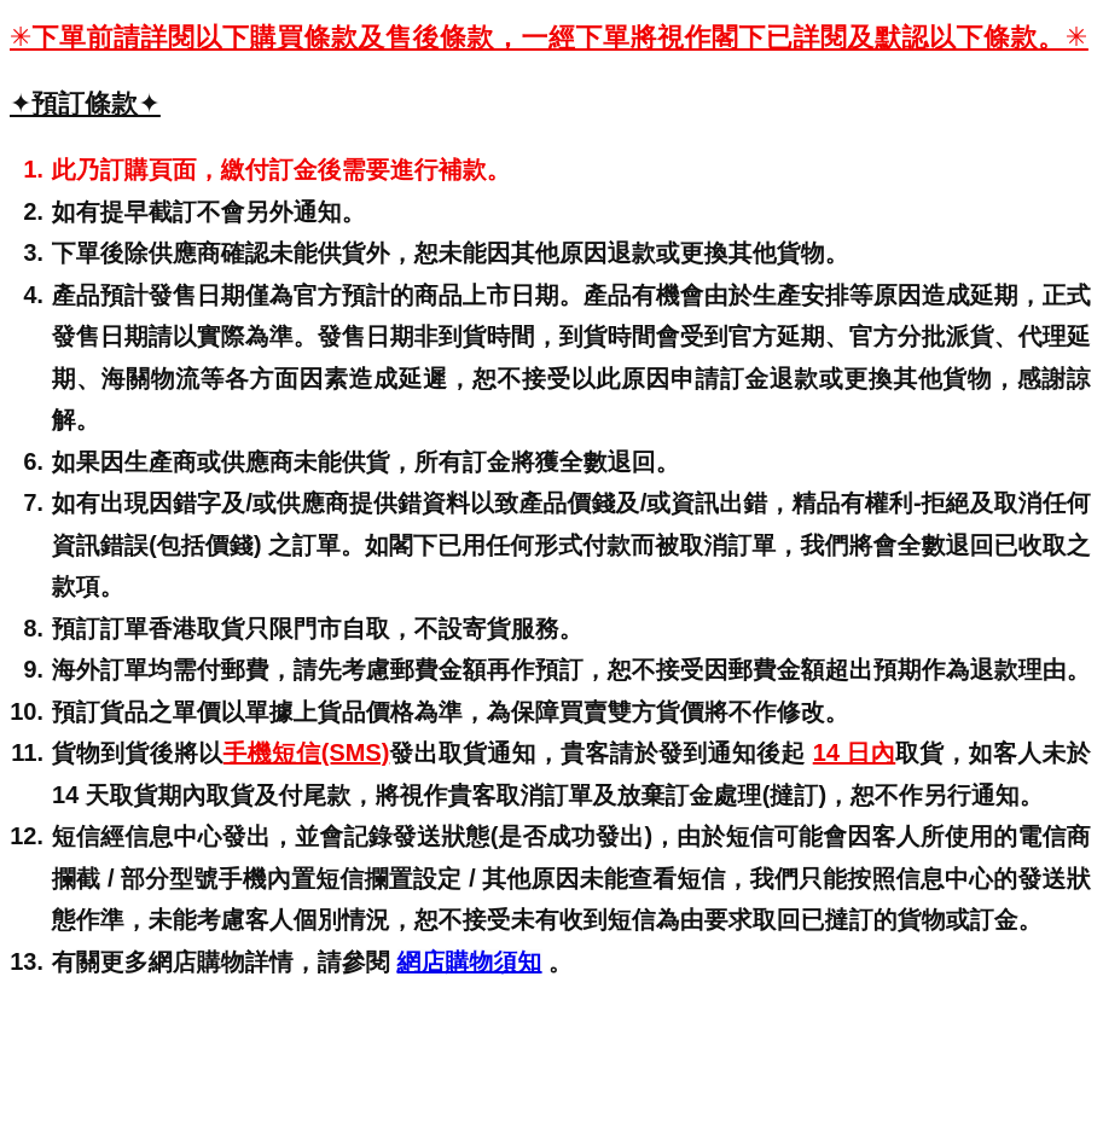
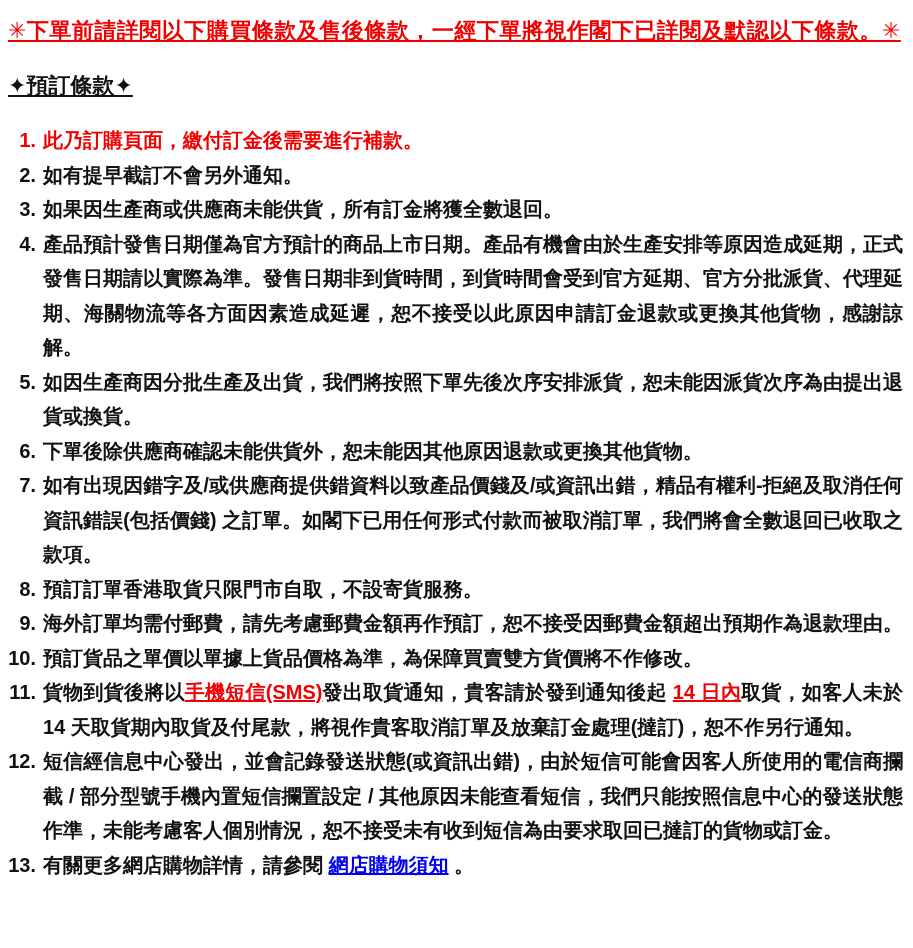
  ✳下單前請詳閱以下購買條款及售後條款，一經下單將視作閣下已詳閱及默認以下條款。✳
  ✦預訂條款✦
  1.
  此乃訂購頁面，繳付訂金後需要進行補款。
  2.
  如有提早截訂不會另外通知。
  3.
- 下單後除供應商確認未能供貨外，恕未能因其他原因退款或更換其他貨物。
+ 如果因生產商或供應商未能供貨，所有訂金將獲全數退回。
  4.
  產品預計發售日期僅為官方預計的商品上市日期。產品有機會由於生產安排等原因造成延期，正式發售日期請以實際為準。發售日期非到貨時間，到貨時間會受到官方延期、官方分批派貨、代理延期、海關物流等各方面因素造成延遲，恕不接受以此原因申請訂金退款或更換其他貨物，感謝諒解。
+ 5.
+ 如因生產商因分批生產及出貨，我們將按照下單先後次序安排派貨，恕未能因派貨次序為由提出退貨或換貨。
  6.
- 如果因生產商或供應商未能供貨，所有訂金將獲全數退回。
+ 下單後除供應商確認未能供貨外，恕未能因其他原因退款或更換其他貨物。
  7.
  如有出現因錯字及/或供應商提供錯資料以致產品價錢及/或資訊出錯，精品有權利-拒絕及取消任何資訊錯誤(包括價錢) 之訂單。如閣下已用任何形式付款而被取消訂單，我們將會全數退回已收取之款項。
  8.
  預訂訂單香港取貨只限門市自取，不設寄貨服務。
  9.
  海外訂單均需付郵費，請先考慮郵費金額再作預訂，恕不接受因郵費金額超出預期作為退款理由。
  10.
  預訂貨品之單價以單據上貨品價格為準，為保障買賣雙方貨價將不作修改。
  11.
  貨物到貨後將以手機短信(SMS)發出取貨通知，貴客請於發到通知後起 14 日內取貨，如客人未於 14 天取貨期內取貨及付尾款，將視作貴客取消訂單及放棄訂金處理(撻訂)，恕不作另行通知。
  12.
- 短信經信息中心發出，並會記錄發送狀態(是否成功發出)，由於短信可能會因客人所使用的電信商攔截 / 部分型號手機內置短信攔置設定 / 其他原因未能查看短信，我們只能按照信息中心的發送狀態作準，未能考慮客人個別情況，恕不接受未有收到短信為由要求取回已撻訂的貨物或訂金。
+ 短信經信息中心發出，並會記錄發送狀態(或資訊出錯)，由於短信可能會因客人所使用的電信商攔截 / 部分型號手機內置短信攔置設定 / 其他原因未能查看短信，我們只能按照信息中心的發送狀態作準，未能考慮客人個別情況，恕不接受未有收到短信為由要求取回已撻訂的貨物或訂金。
  13.
  有關更多網店購物詳情，請參閱 網店購物須知 。
